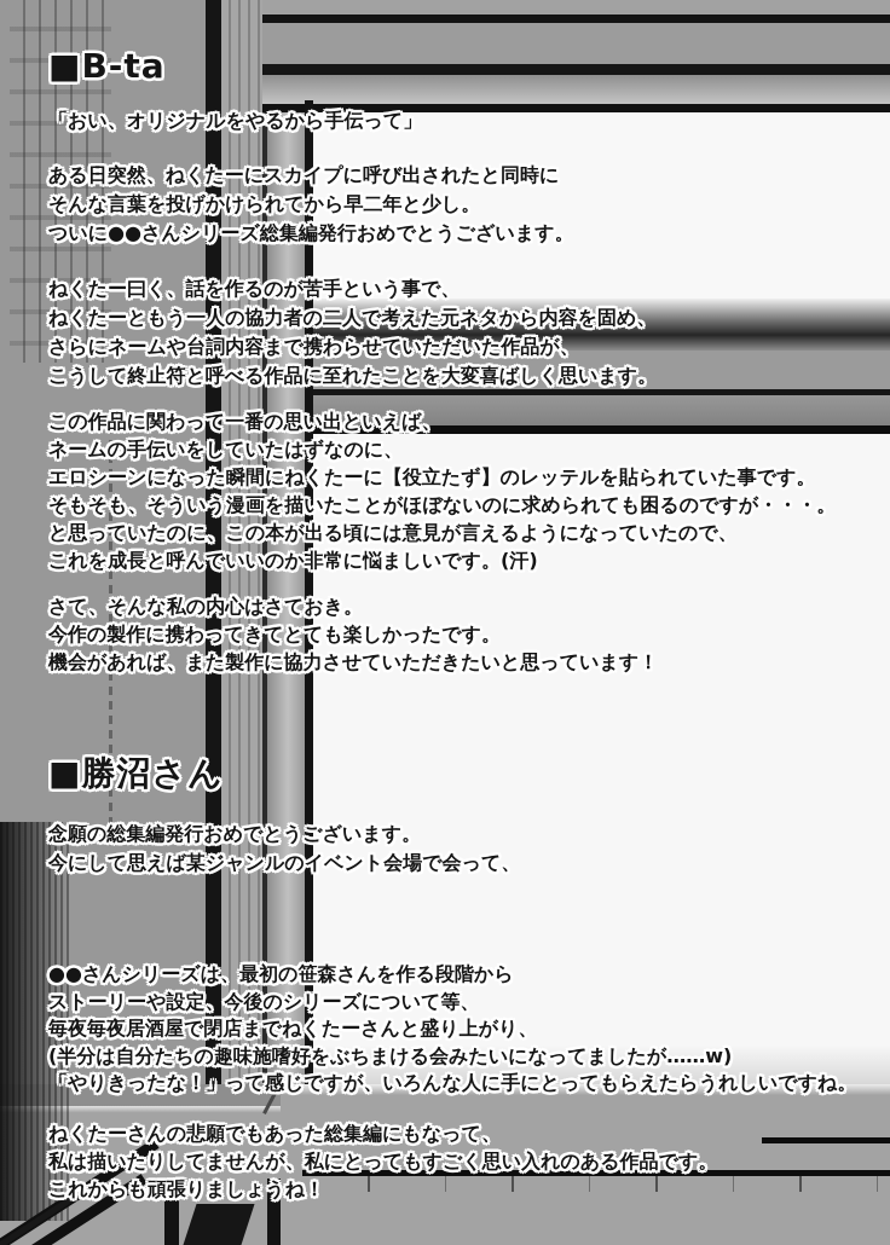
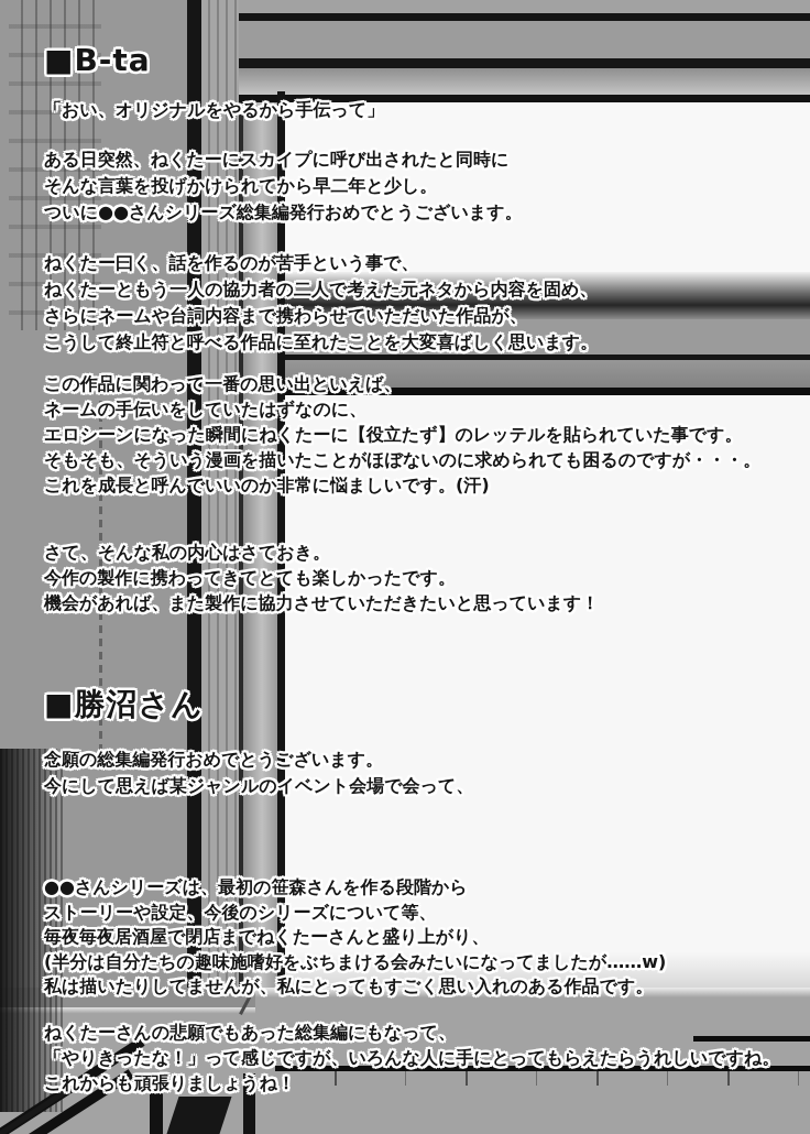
  ■B-ta
  「おい、オリジナルをやるから手伝って」
  ある日突然、ねくたーにスカイプに呼び出されたと同時に
  そんな言葉を投げかけられてから早二年と少し。
  ついに●●さんシリーズ総集編発行おめでとうございます。
  ねくたー曰く、話を作るのが苦手という事で、
  ねくたーともう一人の協力者の二人で考えた元ネタから内容を固め、
  さらにネームや台詞内容まで携わらせていただいた作品が、
  こうして終止符と呼べる作品に至れたことを大変喜ばしく思います。
  この作品に関わって一番の思い出といえば、
  ネームの手伝いをしていたはずなのに、
  エロシーンになった瞬間にねくたーに【役立たず】のレッテルを貼られていた事です。
  そもそも、そういう漫画を描いたことがほぼないのに求められても困るのですが・・・。
- と思っていたのに、この本が出る頃には意見が言えるようになっていたので、
  これを成長と呼んでいいのか非常に悩ましいです。(汗)
  さて、そんな私の内心はさておき。
  今作の製作に携わってきてとても楽しかったです。
  機会があれば、また製作に協力させていただきたいと思っています！
  念願の総集編発行おめでとうございます。
  今にして思えば某ジャンルのイベント会場で会って、
  ●●さんシリーズは、最初の笹森さんを作る段階から
  ストーリーや設定、今後のシリーズについて等、
  毎夜毎夜居酒屋で閉店までねくたーさんと盛り上がり、
  (半分は自分たちの趣味施嗜好をぶちまける会みたいになってましたが……w)
- 「やりきったな！」って感じですが、いろんな人に手にとってもらえたらうれしいですね。
+ 私は描いたりしてませんが、私にとってもすごく思い入れのある作品です。
  ねくたーさんの悲願でもあった総集編にもなって、
- 私は描いたりしてませんが、私にとってもすごく思い入れのある作品です。
+ 「やりきったな！」って感じですが、いろんな人に手にとってもらえたらうれしいですね。
  これからも頑張りましょうね！
  ■勝沼さん
